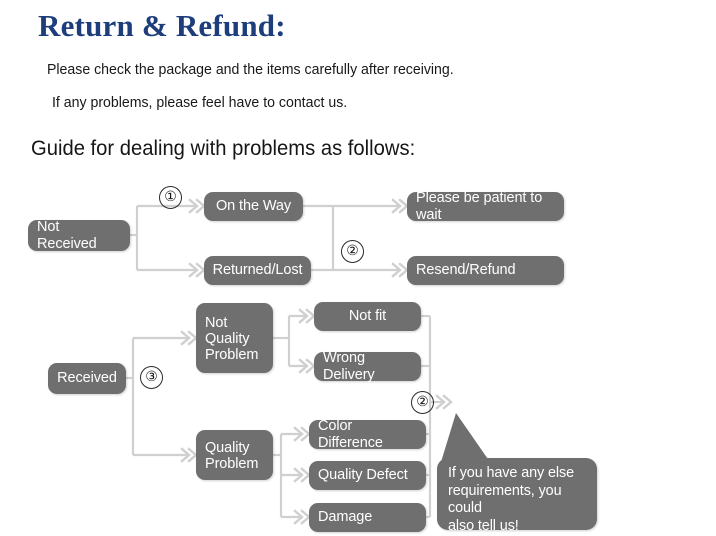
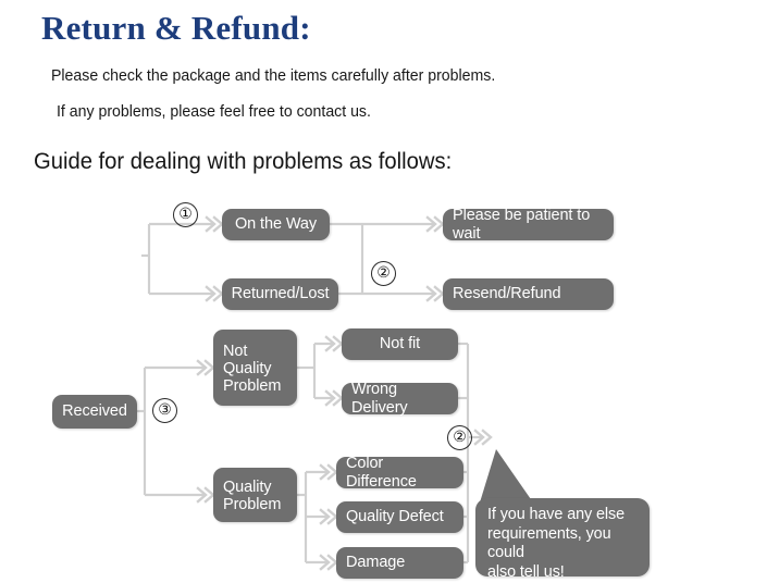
  Return & Refund:
- Please check the package and the items carefully after receiving.
+ Please check the package and the items carefully after problems.
- If any problems, please feel have to contact us.
+ If any problems, please feel free to contact us.
  Guide for dealing with problems as follows:
- Not Received
  On the Way
  Returned/Lost
  Please be patient to wait
  Resend/Refund
  Received
  Not
  Quality
  Problem
  Quality
  Problem
  Not fit
  Wrong Delivery
  Color Difference
  Quality Defect
  Damage
  ①
  ②
  ③
  ②
  If you have any else
  requirements, you could
  also tell us!
